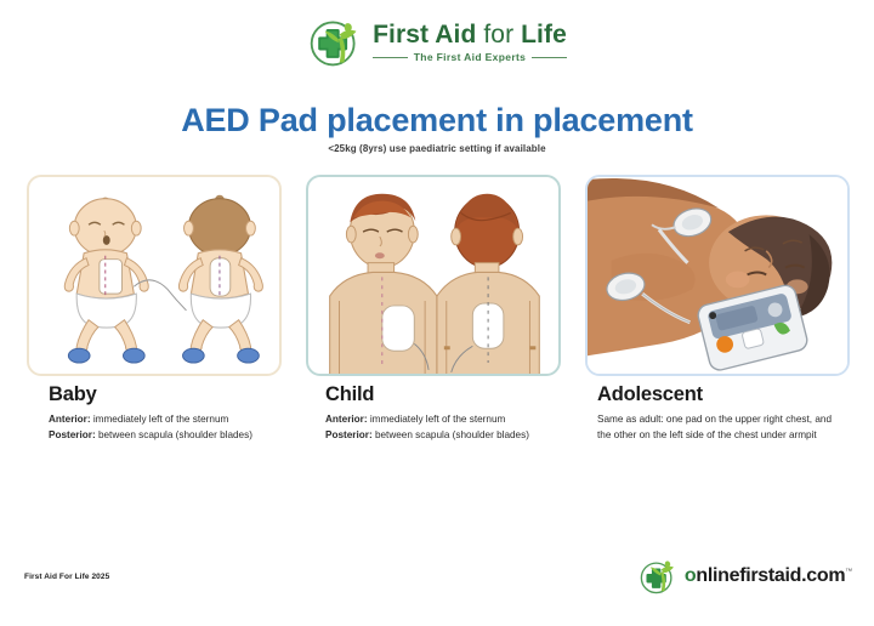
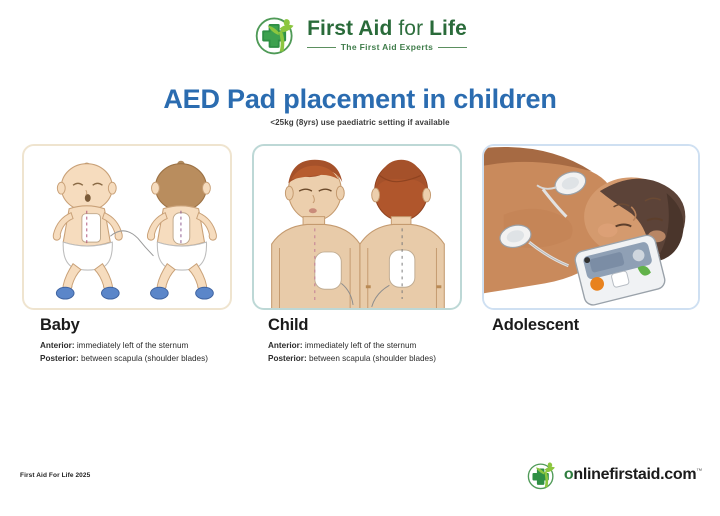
  First Aid for Life
  The First Aid Experts
- AED Pad placement in placement
+ AED Pad placement in children
  <25kg (8yrs) use paediatric setting if available
  Baby
  Anterior: immediately left of the sternum
  Posterior: between scapula (shoulder blades)
  Child
  Anterior: immediately left of the sternum
  Posterior: between scapula (shoulder blades)
  Adolescent
- Same as adult: one pad on the upper right chest, and the other on the left side of the chest under armpit
  onlinefirstaid.com
